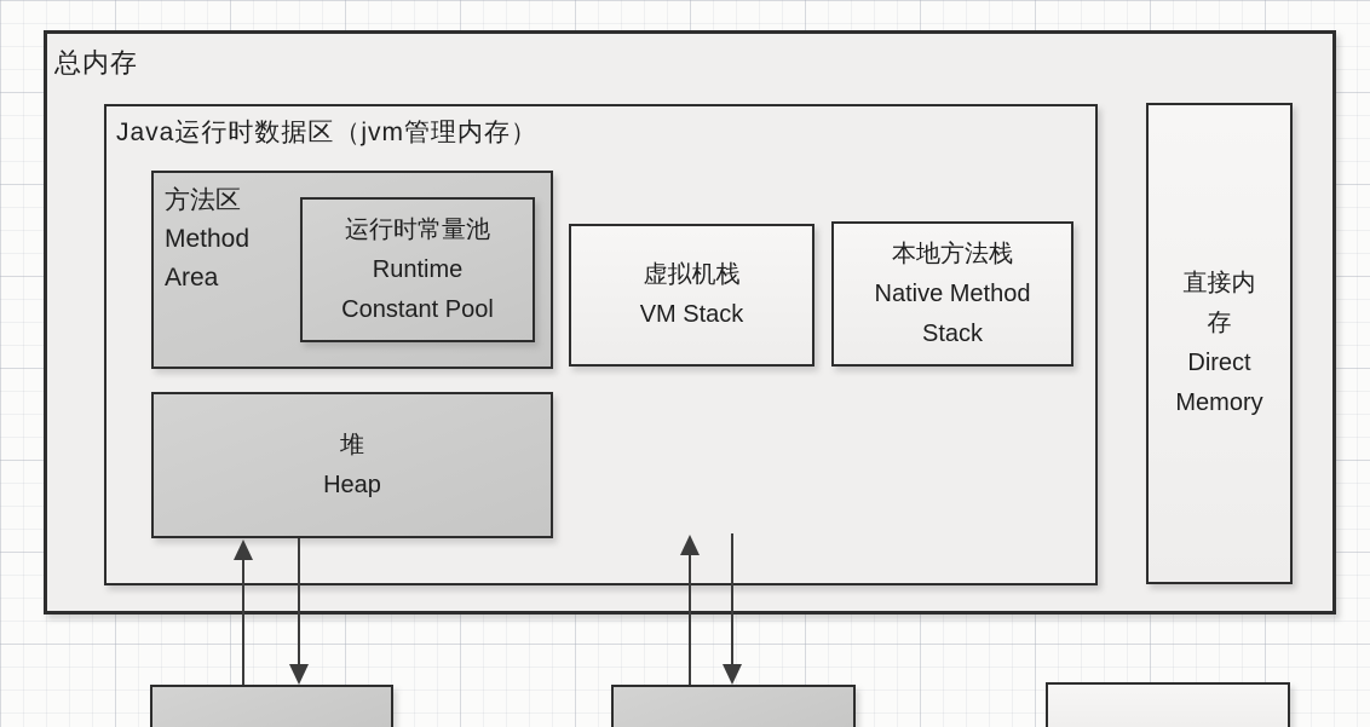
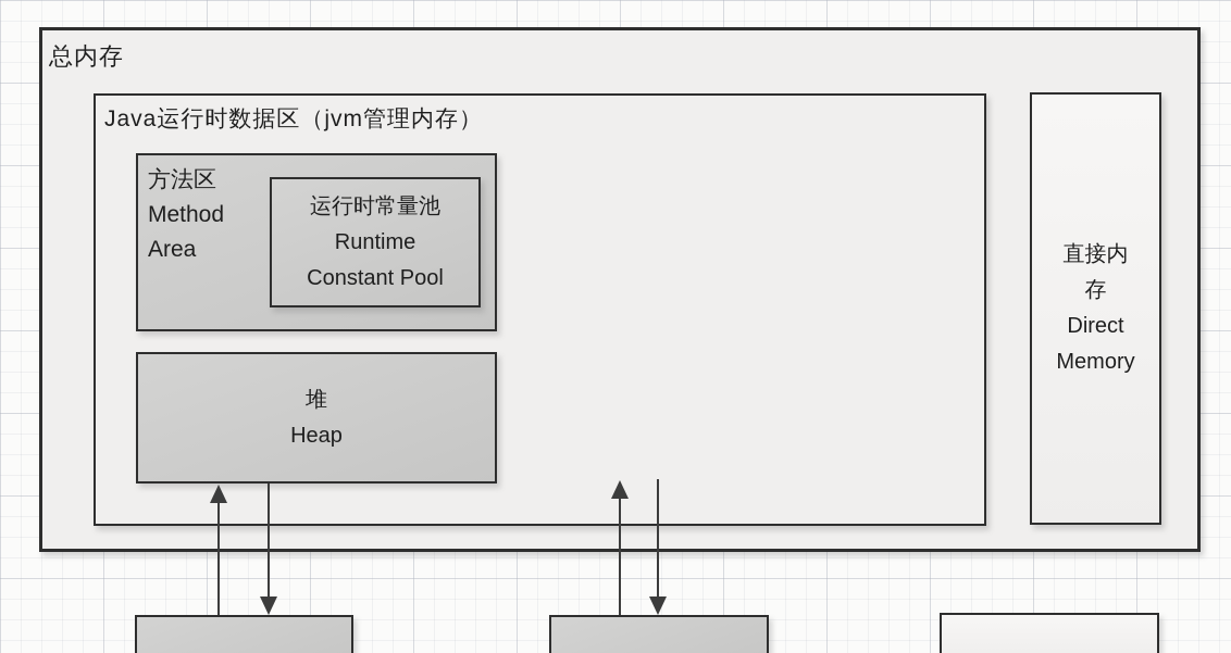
  总内存
  Java运行时数据区（jvm管理内存）
  直接内存
  Direct Memory
  方法区
  Method Area
  运行时常量池
  Runtime Constant Pool
- 虚拟机栈
- VM Stack
- 本地方法栈
- Native Method Stack
  堆
  Heap
